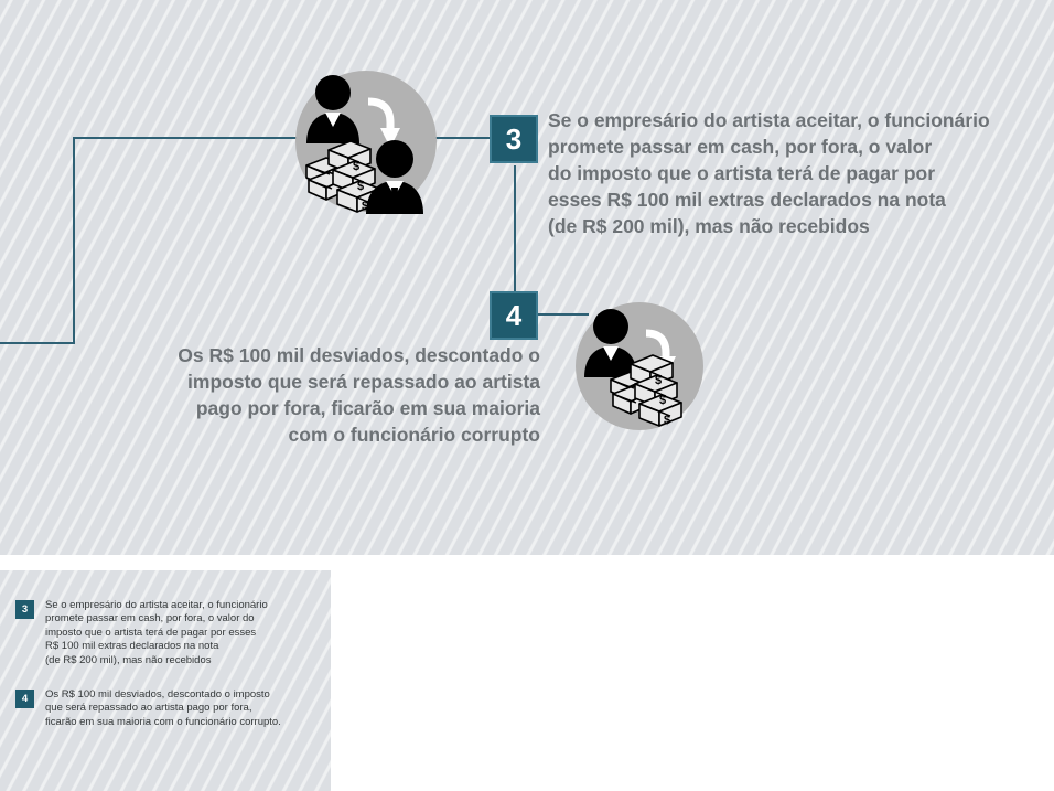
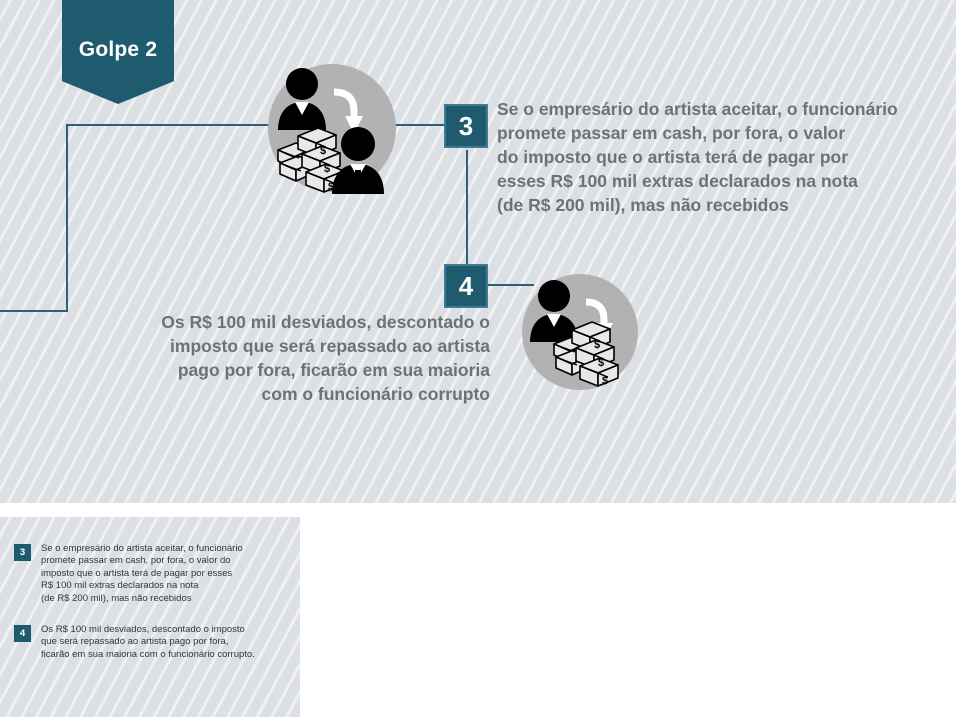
+ Golpe 2
  $
  $
  $
  $
  $
  $
  3
  4
  Se o empresário do artista aceitar, o funcionário
  promete passar em cash, por fora, o valor
  do imposto que o artista terá de pagar por
  esses R$ 100 mil extras declarados na nota
  (de R$ 200 mil), mas não recebidos
  Os R$ 100 mil desviados, descontado o
  imposto que será repassado ao artista
  pago por fora, ficarão em sua maioria
  com o funcionário corrupto
  3
  Se o empresário do artista aceitar, o funcionário
  promete passar em cash, por fora, o valor do
  imposto que o artista terá de pagar por esses
  R$ 100 mil extras declarados na nota
  (de R$ 200 mil), mas não recebidos
  4
  Os R$ 100 mil desviados, descontado o imposto
  que será repassado ao artista pago por fora,
  ficarão em sua maioria com o funcionário corrupto.
